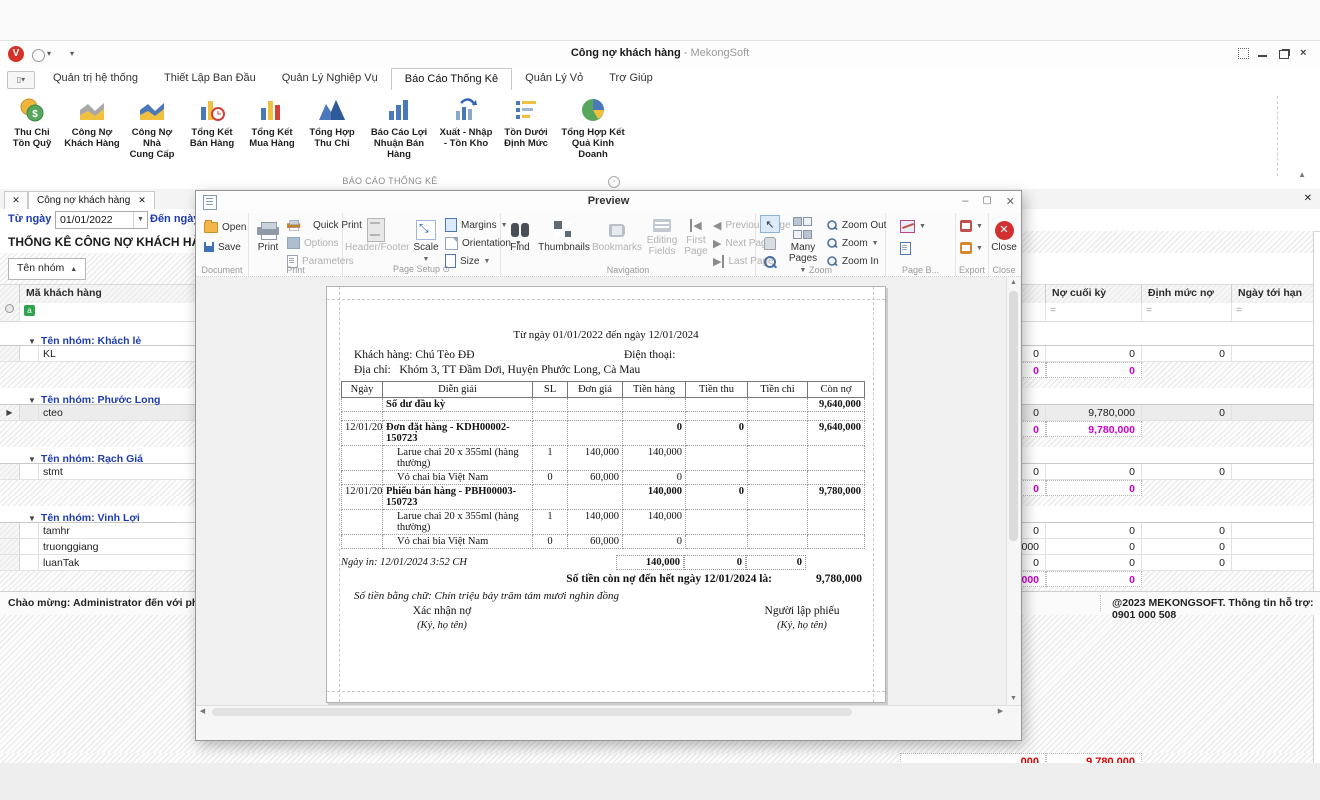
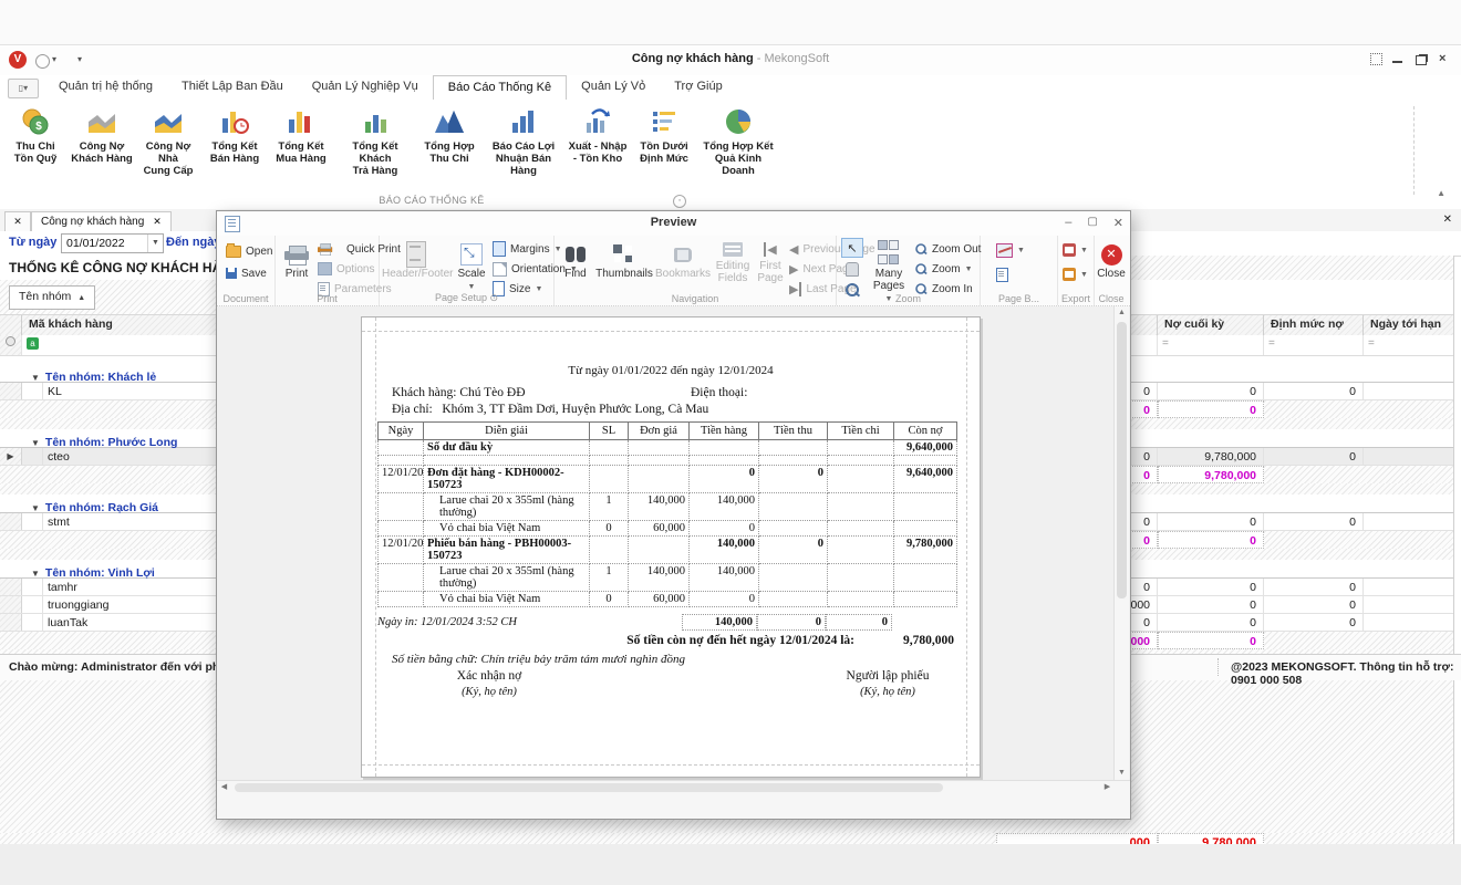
  V
  ▾
  ▾
  Công nợ khách hàng - MekongSoft
  ×
  ▯▾
  Quản trị hệ thống
  Thiết Lập Ban Đầu
  Quản Lý Nghiệp Vụ
  Báo Cáo Thống Kê
  Quản Lý Vỏ
  Trợ Giúp
  $
  Thu Chi
  Tồn Quỹ
  Công Nợ
  Khách Hàng
  Công Nợ Nhà
  Cung Cấp
  Tổng Kết
  Bán Hàng
  Tổng Kết
  Mua Hàng
+ Tổng Kết Khách
+ Trả Hàng
  Tổng Hợp
  Thu Chi
  Báo Cáo Lợi
  Nhuận Bán Hàng
  Xuất - Nhập
  - Tồn Kho
  Tồn Dưới
  Định Mức
  Tổng Hợp Kết
  Quả Kinh Doanh
  BÁO CÁO THỐNG KÊ
  ▲
  ✕
  Công nợ khách hàng ✕
  ✕
  Từ ngày
  01/01/2022
  Đến ngà
  THỐNG KÊ CÔNG NỢ KHÁCH H
  Tên nhóm
  Mã khách hàng
  Nợ cuối kỳ
  Định mức nợ
  Ngày tới hạn
  a
  =
  =
  =
  ▼ Tên nhóm: Khách lẻ
  KL
  0
  0
  0
  0
  0
  ▼ Tên nhóm: Phước Long
  ▶
  cteo
  0
  9,780,000
  0
  0
  9,780,000
  ▼ Tên nhóm: Rạch Giá
  stmt
  0
  0
  0
  0
  0
  ▼ Tên nhóm: Vinh Lợi
  tamhr
  0
  0
  0
  truonggiang
  000
  0
  0
  luanTak
  0
  0
  0
  000
  0
  000
  9,780,000
  @2023 MEKONGSOFT. Thông tin hỗ trợ: 0901 000 508
  Preview
  –
  ▢
  ✕
  Open
  Save
  Document
  Print
  Quick Print
  Options
  Parameters
  Print
  Header/Footer
  Scale
  Margins
  Orientation
  Size
  Page Setup ⊙
  Find
  Thumbnails
  Bookmarks
  Editing
  Fields
  ◀
  First
  Page
  ◀
  Previouge
  ▶
  Next Pa
  ▶
  Last Pa
  Navigation
  ↖
  Many Pages
  Zoom Out
  Zoom
  Zoom In
  Zoom
  Page B...
  Export
  ✕
  Close
  Close
  Từ ngày 01/01/2022 đến ngày 12/01/2024
  Khách hàng: Chú Tèo ĐĐ
  Điện thoại:
  Địa chỉ: Khóm 3, TT Đầm Dơi, Huyện Phước Long, Cà Mau
  Ngày	Diễn giải	SL	Đơn giá	Tiền hàng	Tiền thu	Tiền chi	Còn nợ
  	Số dư đầu kỳ						9,640,000
  12/01/20	Đơn đặt hàng - KDH00002-150723			0	0		9,640,000
  	Larue chai 20 x 355ml (hàng thường)	1	140,000	140,000
  	Vỏ chai bia Việt Nam	0	60,000	0
  12/01/20	Phiếu bán hàng - PBH00003-150723			140,000	0		9,780,000
  	Larue chai 20 x 355ml (hàng thường)	1	140,000	140,000
  	Vỏ chai bia Việt Nam	0	60,000	0
  Ngày in: 12/01/2024 3:52 CH
  140,000
  0
  0
  Số tiền còn nợ đến hết ngày 12/01/2024 là: 9,780,000
  Số tiền bằng chữ: Chín triệu bảy trăm tám mươi nghìn đồng
  Xác nhận nợ
  (Ký, họ tên)
  Người lập phiếu
  (Ký, họ tên)
